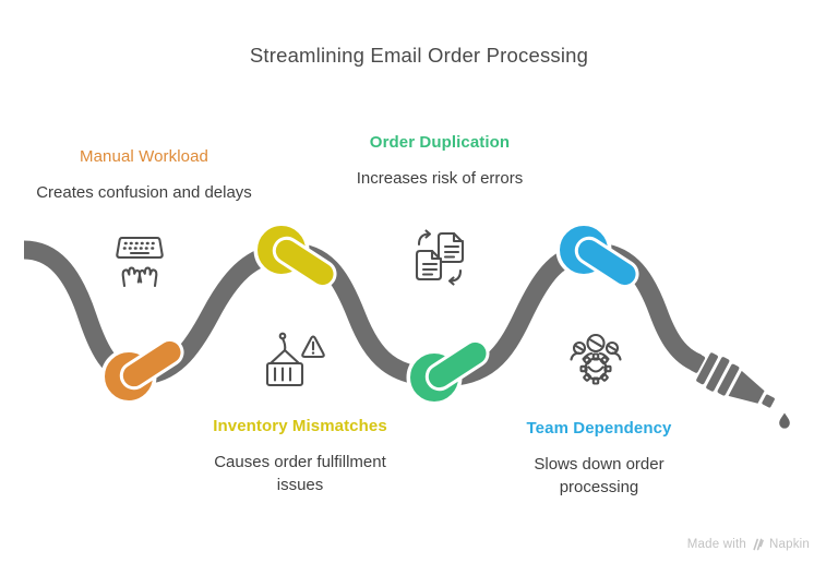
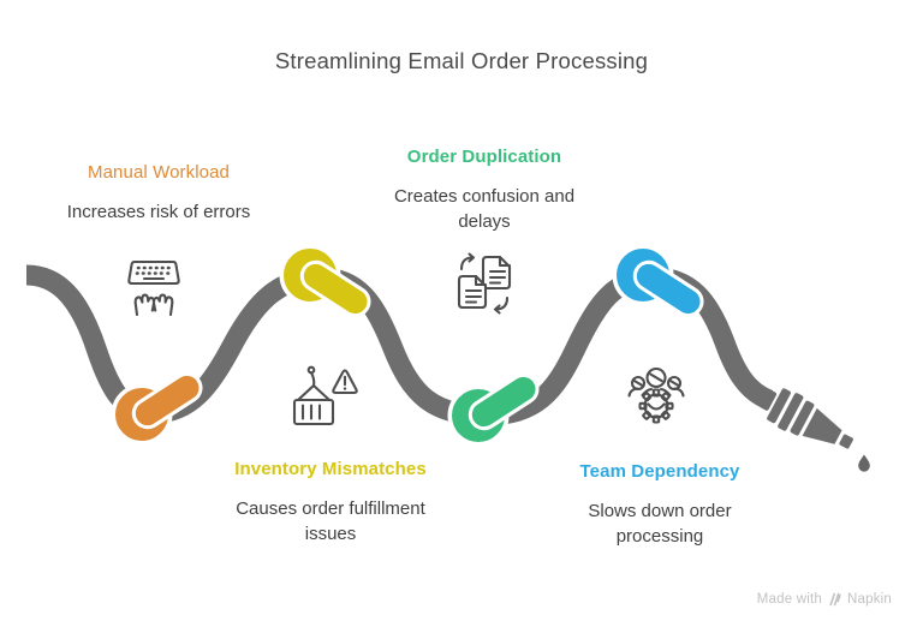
  Streamlining Email Order Processing
  Manual Workload
- Creates confusion and delays
+ Increases risk of errors
  Order Duplication
- Increases risk of errors
+ Creates confusion and delays
  Inventory Mismatches
  Causes order fulfillment issues
  Team Dependency
  Slows down order processing
  Made with
  Napkin
